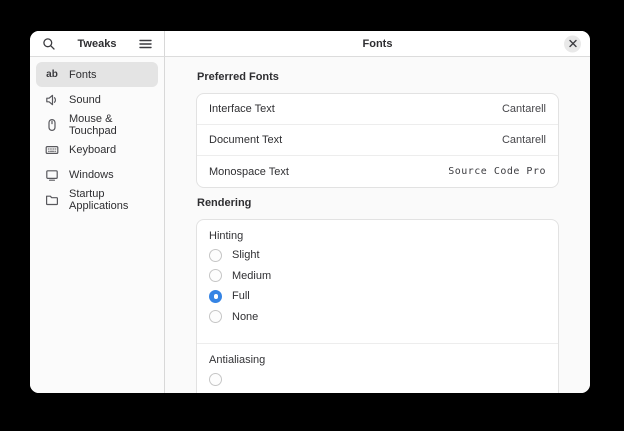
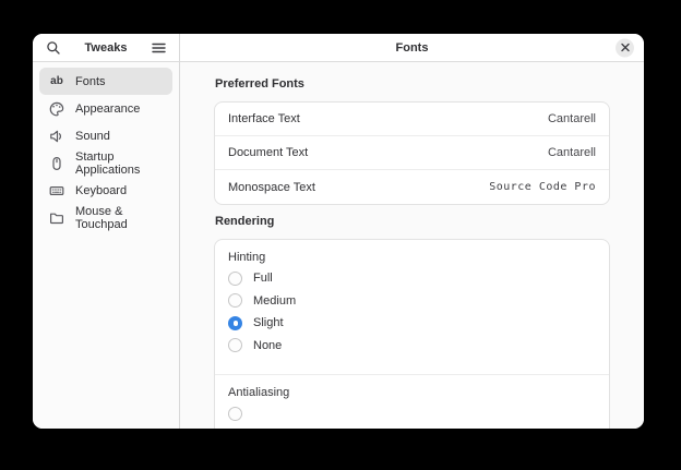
  Tweaks
  Fonts
  ab
  Fonts
+ Appearance
  Sound
- Mouse & Touchpad
+ Startup Applications
  Keyboard
- Windows
- Startup Applications
+ Mouse & Touchpad
  Preferred Fonts
  Interface Text
  Cantarell
  Document Text
  Cantarell
  Monospace Text
  Source Code Pro
  Rendering
  Hinting
- Slight
+ Full
  Medium
- Full
+ Slight
  None
  Antialiasing
